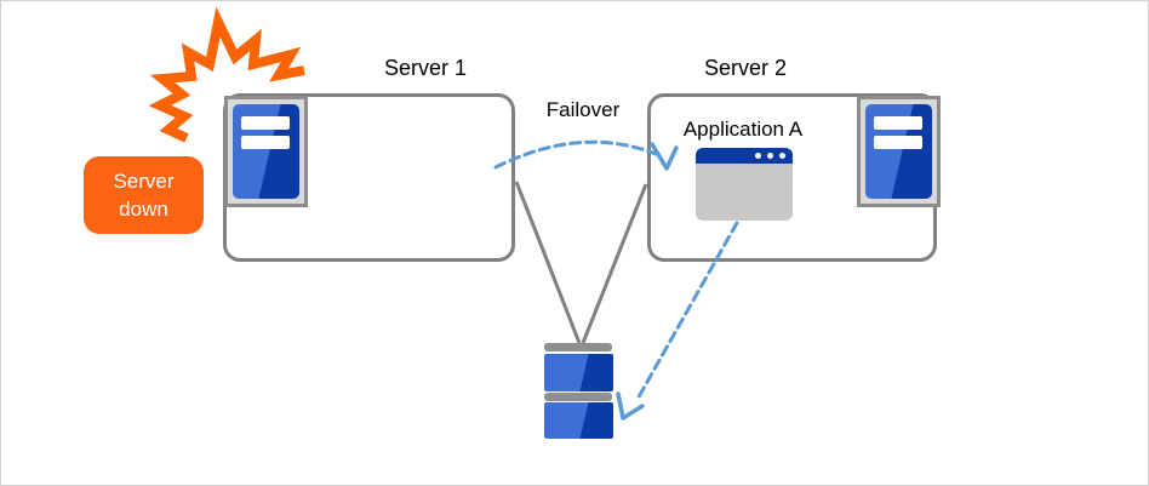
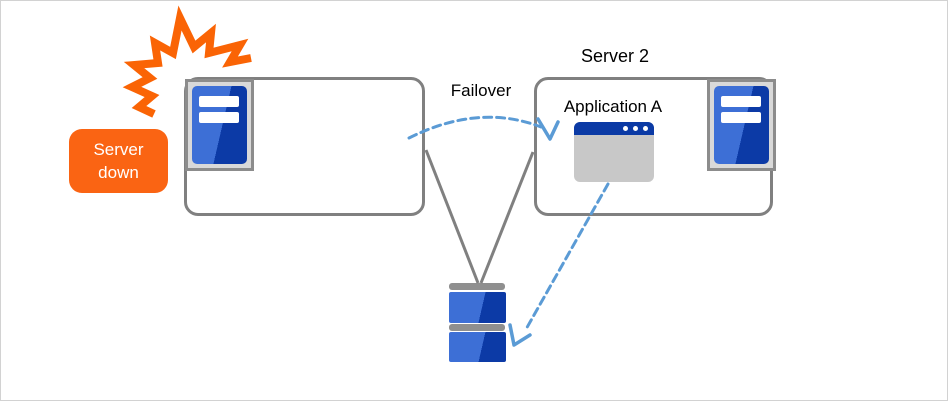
- Server 1
  Server 2
  Failover
  Application A
  Server
  down
